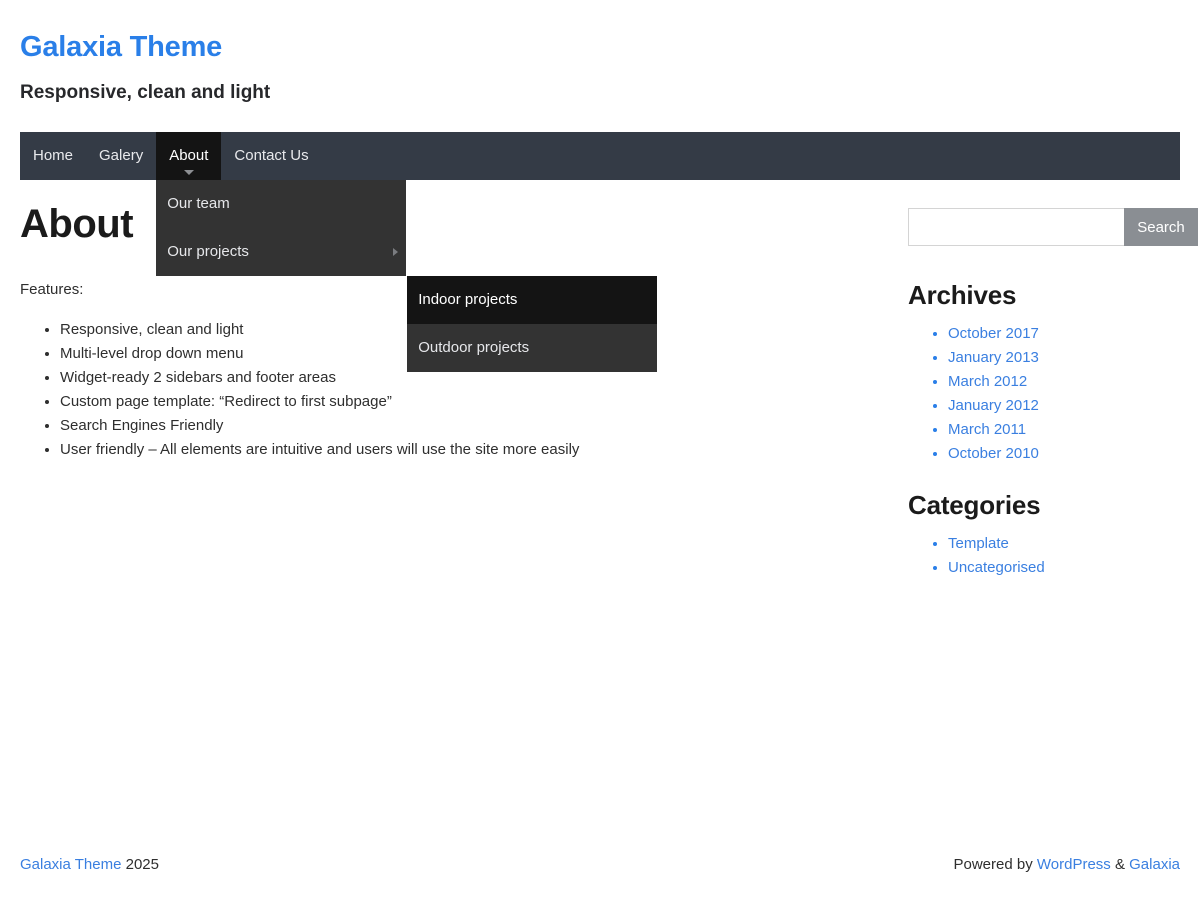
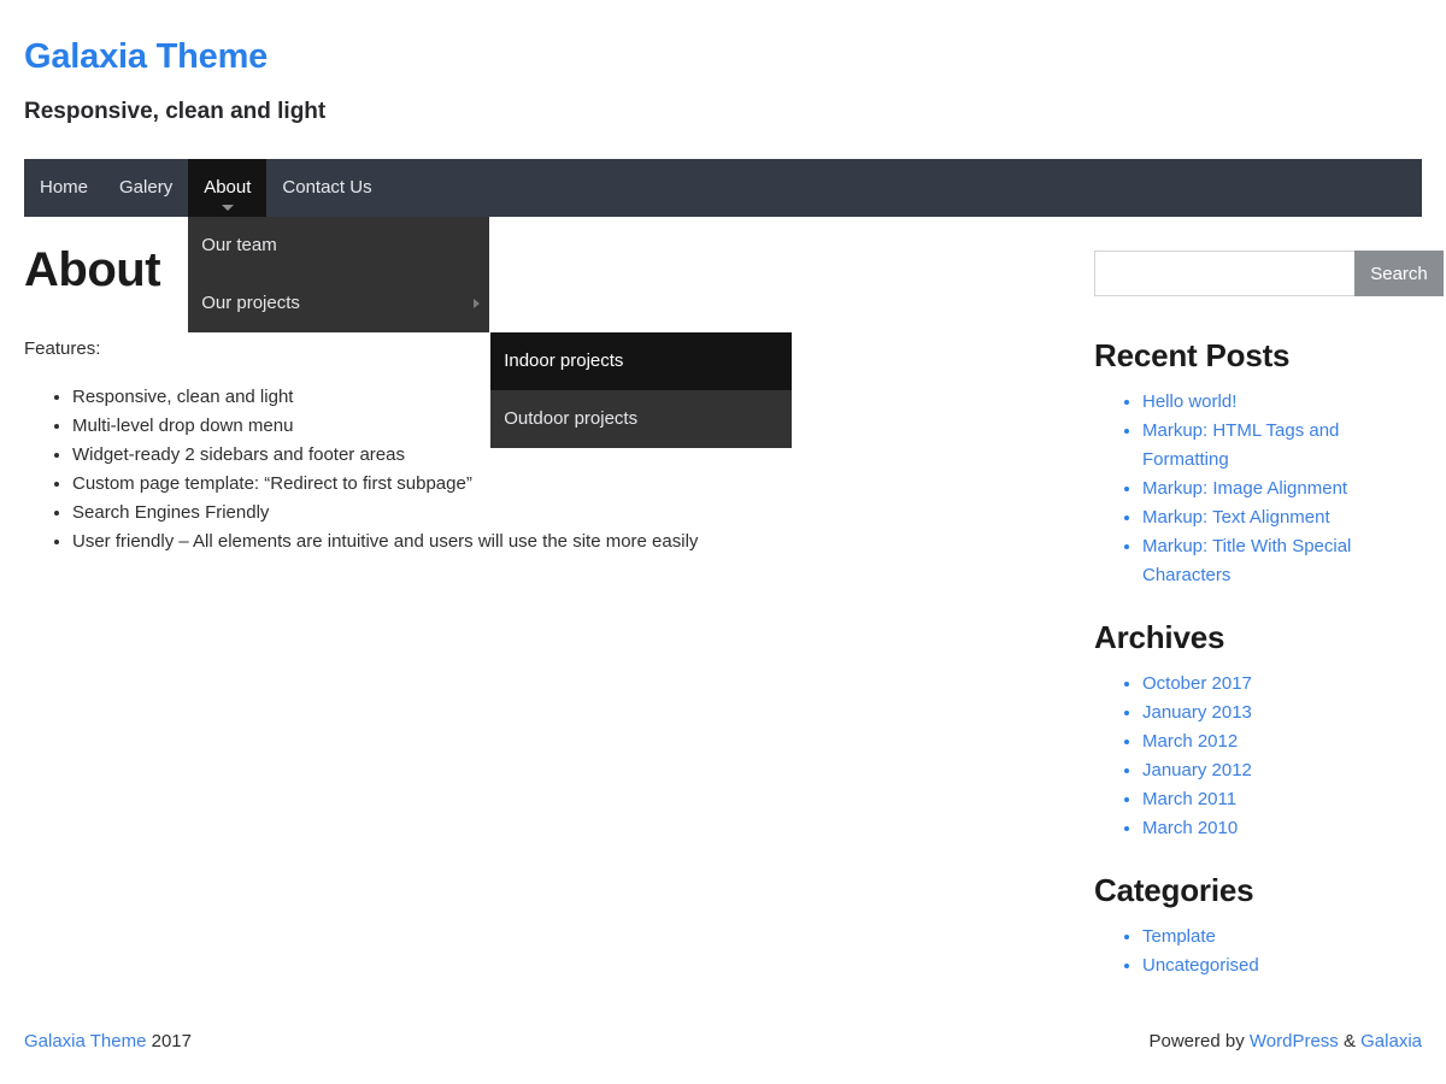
  Galaxia Theme
  Responsive, clean and light
  Home
  Galery
  About
  Our team
  Our projects
  Indoor projects
  Outdoor projects
  Contact Us
  About
  Features:
  Responsive, clean and light
  Multi-level drop down menu
  Widget-ready 2 sidebars and footer areas
  Custom page template: “Redirect to first subpage”
  Search Engines Friendly
  User friendly – All elements are intuitive and users will use the site more easily
  Search
+ Recent Posts
+ Hello world!
+ Markup: HTML Tags and Formatting
+ Markup: Image Alignment
+ Markup: Text Alignment
+ Markup: Title With Special Characters
  Archives
  October 2017
  January 2013
  March 2012
  January 2012
  March 2011
- October 2010
+ March 2010
  Categories
  Template
  Uncategorised
- Galaxia Theme 2025
+ Galaxia Theme 2017
  Powered by WordPress & Galaxia
